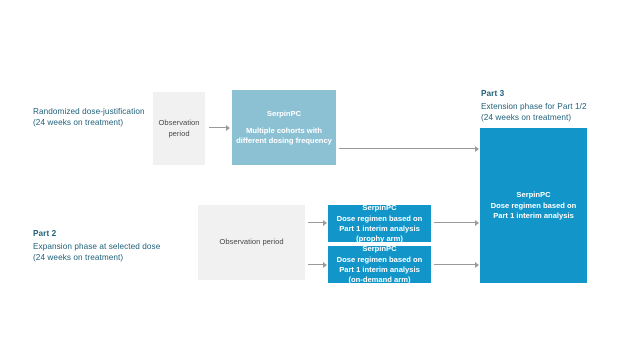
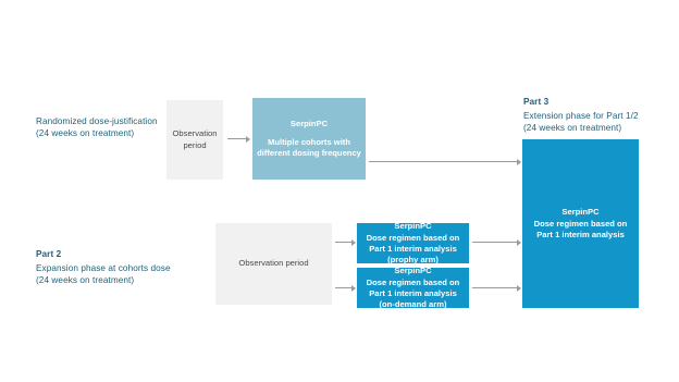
  Randomized dose-justification
  (24 weeks on treatment)
  Part 2
- Expansion phase at selected dose
+ Expansion phase at cohorts dose
  (24 weeks on treatment)
  Part 3
  Extension phase for Part 1/2
  (24 weeks on treatment)
  Observation
  period
  SerpinPC
  Multiple cohorts with
  different dosing frequency
  Observation period
  SerpinPC
  Dose regimen based on
  Part 1 interim analysis
  (prophy arm)
  SerpinPC
  Dose regimen based on
  Part 1 interim analysis
  (on-demand arm)
  SerpinPC
  Dose regimen based on
  Part 1 interim analysis
